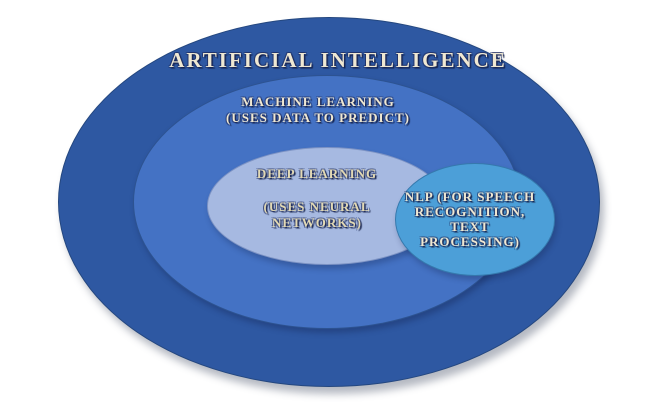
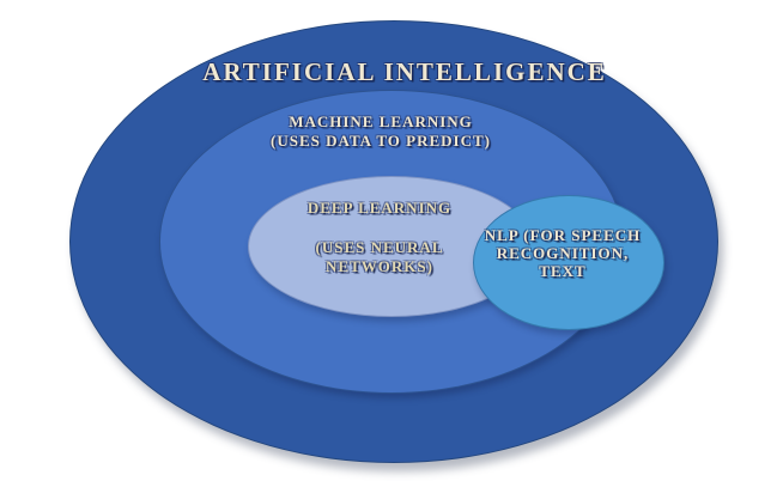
  ARTIFICIAL INTELLIGENCE
  MACHINE LEARNING
  (USES DATA TO PREDICT)
  DEEP LEARNING
  (USES NEURAL
  NETWORKS)
  NLP (FOR SPEECH
  RECOGNITION,
  TEXT
- PROCESSING)
